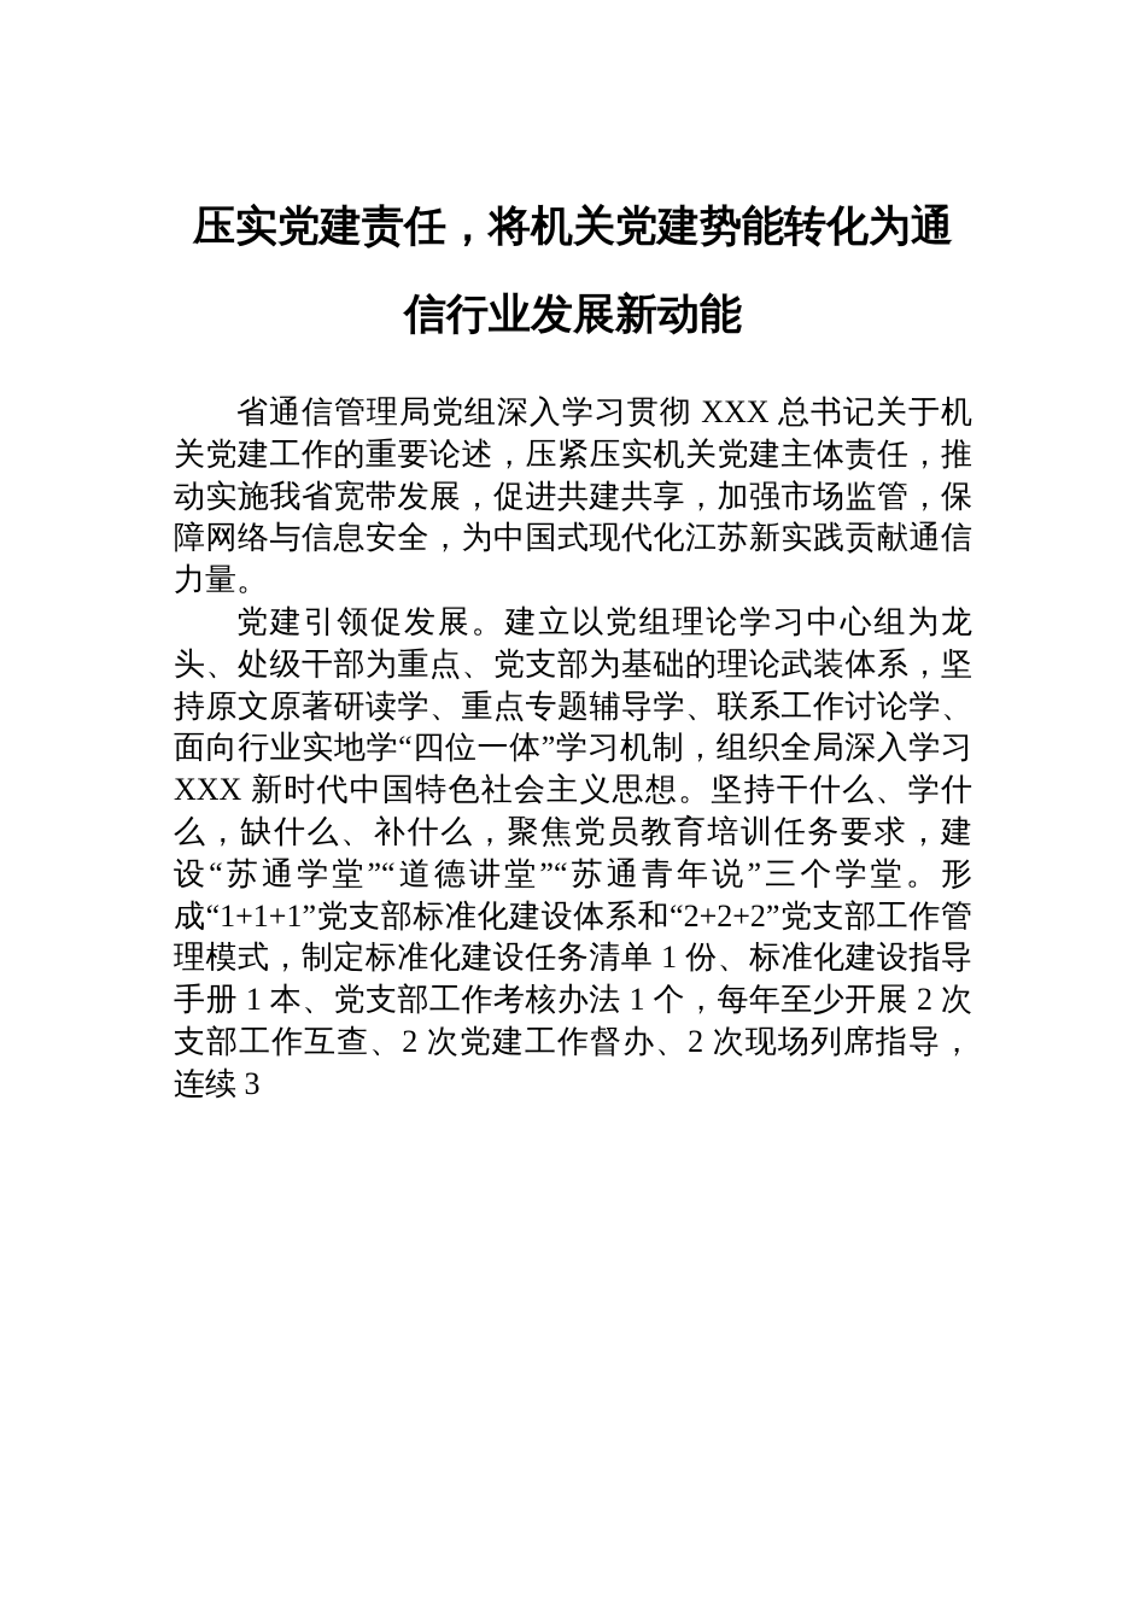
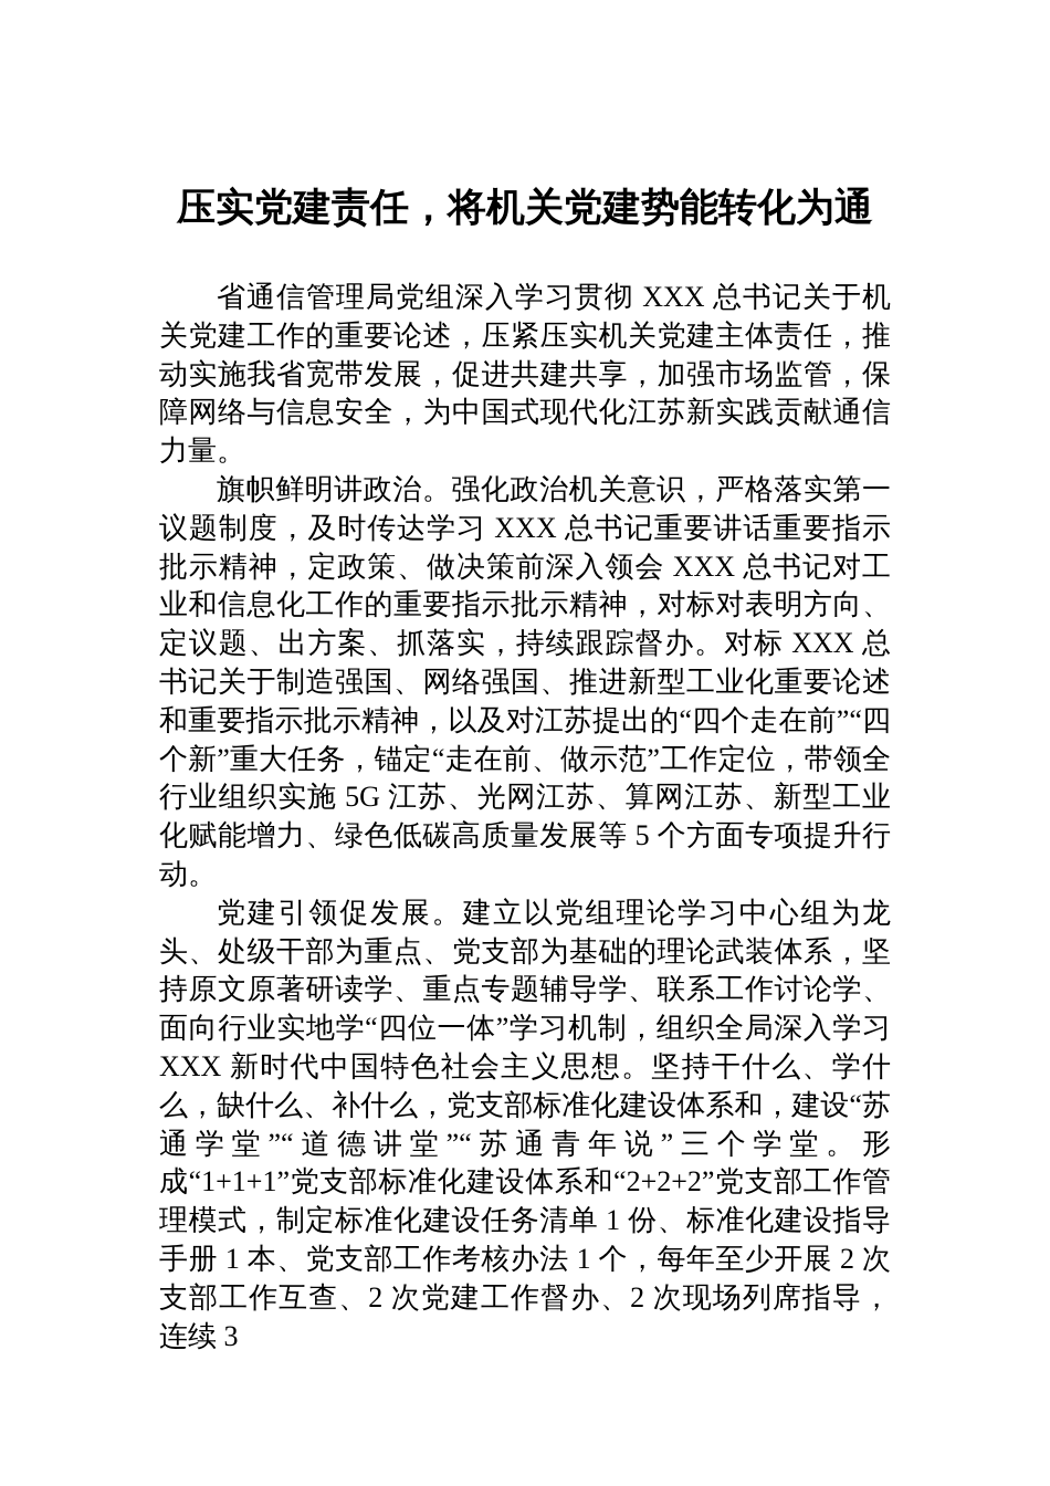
  压实党建责任，将机关党建势能转化为通
- 信行业发展新动能
  省通信管理局党组深入学习贯彻 XXX 总书记关于机关党建工作的重要论述，压紧压实机关党建主体责任，推动实施我省宽带发展，促进共建共享，加强市场监管，保障网络与信息安全，为中国式现代化江苏新实践贡献通信力量。
+ 旗帜鲜明讲政治。强化政治机关意识，严格落实第一议题制度，及时传达学习 XXX 总书记重要讲话重要指示批示精神，定政策、做决策前深入领会 XXX 总书记对工业和信息化工作的重要指示批示精神，对标对表明方向、定议题、出方案、抓落实，持续跟踪督办。对标 XXX 总书记关于制造强国、网络强国、推进新型工业化重要论述和重要指示批示精神，以及对江苏提出的“四个走在前”“四个新”重大任务，锚定“走在前、做示范”工作定位，带领全行业组织实施 5G 江苏、光网江苏、算网江苏、新型工业化赋能增力、绿色低碳高质量发展等 5 个方面专项提升行动。
- 党建引领促发展。建立以党组理论学习中心组为龙头、处级干部为重点、党支部为基础的理论武装体系，坚持原文原著研读学、重点专题辅导学、联系工作讨论学、面向行业实地学“四位一体”学习机制，组织全局深入学习 XXX 新时代中国特色社会主义思想。坚持干什么、学什么，缺什么、补什么，聚焦党员教育培训任务要求，建设“苏通学堂”“道德讲堂”“苏通青年说”三个学堂。形成“1+1+1”党支部标准化建设体系和“2+2+2”党支部工作管理模式，制定标准化建设任务清单 1 份、标准化建设指导手册 1 本、党支部工作考核办法 1 个，每年至少开展 2 次支部工作互查、2 次党建工作督办、2 次现场列席指导，连续 3
+ 党建引领促发展。建立以党组理论学习中心组为龙头、处级干部为重点、党支部为基础的理论武装体系，坚持原文原著研读学、重点专题辅导学、联系工作讨论学、面向行业实地学“四位一体”学习机制，组织全局深入学习 XXX 新时代中国特色社会主义思想。坚持干什么、学什么，缺什么、补什么，党支部标准化建设体系和，建设“苏通学堂”“道德讲堂”“苏通青年说”三个学堂。形成“1+1+1”党支部标准化建设体系和“2+2+2”党支部工作管理模式，制定标准化建设任务清单 1 份、标准化建设指导手册 1 本、党支部工作考核办法 1 个，每年至少开展 2 次支部工作互查、2 次党建工作督办、2 次现场列席指导，连续 3
